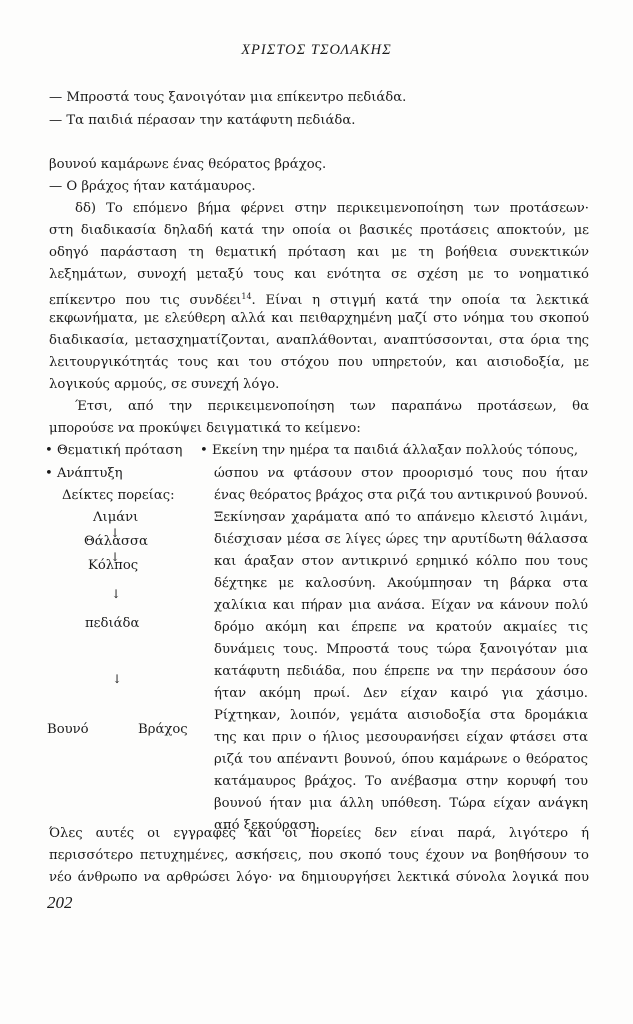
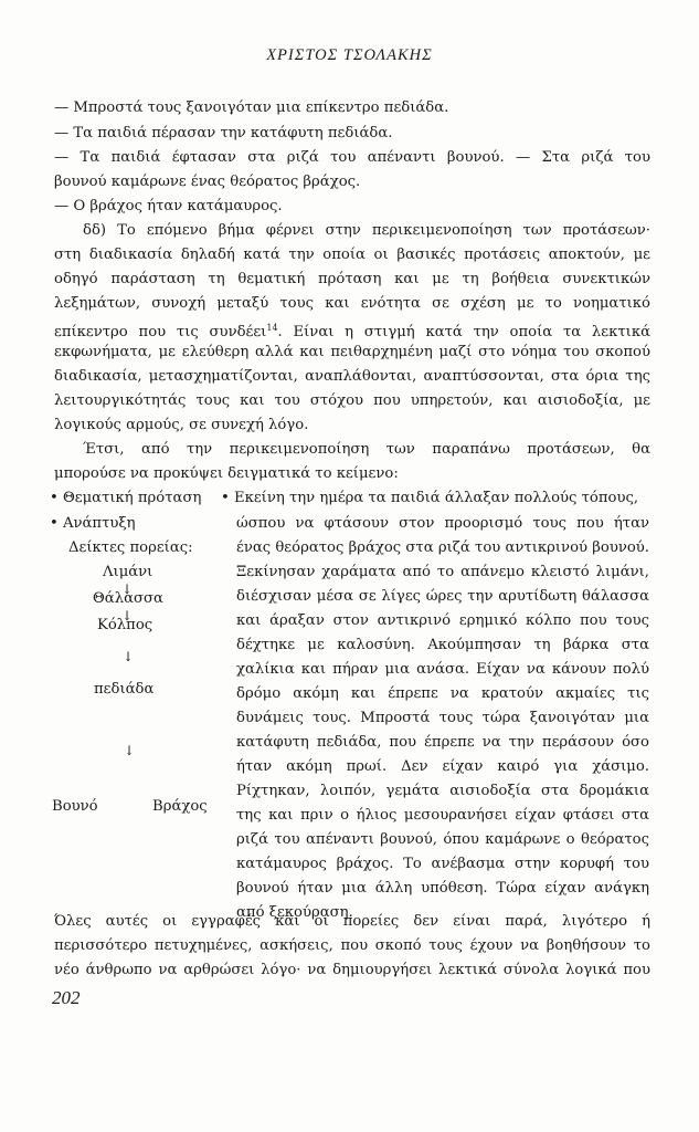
  ΧΡΙΣΤΟΣ ΤΣΟΛΑΚΗΣ
  — Μπροστά τους ξανοιγόταν μια επίκεντρο πεδιάδα.
  — Τα παιδιά πέρασαν την κατάφυτη πεδιάδα.
+ — Τα παιδιά έφτασαν στα ριζά του απέναντι βουνού. — Στα ριζά του
  βουνού καμάρωνε ένας θεόρατος βράχος.
  — Ο βράχος ήταν κατάμαυρος.
  δδ) Το επόμενο βήμα φέρνει στην περικειμενοποίηση των προτάσεων·
  στη διαδικασία δηλαδή κατά την οποία οι βασικές προτάσεις αποκτούν, με
  οδηγό παράσταση τη θεματική πρόταση και με τη βοήθεια συνεκτικών
  λεξημάτων, συνοχή μεταξύ τους και ενότητα σε σχέση με το νοηματικό
  επίκεντρο που τις συνδέει14. Είναι η στιγμή κατά την οποία τα λεκτικά
  εκφωνήματα, με ελεύθερη αλλά και πειθαρχημένη μαζί στο νόημα του σκοπού
  διαδικασία, μετασχηματίζονται, αναπλάθονται, αναπτύσσονται, στα όρια της
  λειτουργικότητάς τους και του στόχου που υπηρετούν, και αισιοδοξία, με
  λογικούς αρμούς, σε συνεχή λόγο.
  Έτσι, από την περικειμενοποίηση των παραπάνω προτάσεων, θα
  μπορούσε να προκύψει δειγματικά το κείμενο:
  • Θεματική πρόταση
  • Ανάπτυξη
  Δείκτες πορείας:
  Λιμάνι
  ↓
  Θάλασσα
  ↓
  Κόλπος
  ↓
  πεδιάδα
  ↓
  Βουνό
  Βράχος
  • Εκείνη την ημέρα τα παιδιά άλλαξαν πολλούς τόπους,
  ώσπου να φτάσουν στον προορισμό τους που ήταν
  ένας θεόρατος βράχος στα ριζά του αντικρινού βουνού.
  Ξεκίνησαν χαράματα από το απάνεμο κλειστό λιμάνι,
  διέσχισαν μέσα σε λίγες ώρες την αρυτίδωτη θάλασσα
  και άραξαν στον αντικρινό ερημικό κόλπο που τους
  δέχτηκε με καλοσύνη. Ακούμπησαν τη βάρκα στα
  χαλίκια και πήραν μια ανάσα. Είχαν να κάνουν πολύ
  δρόμο ακόμη και έπρεπε να κρατούν ακμαίες τις
  δυνάμεις τους. Μπροστά τους τώρα ξανοιγόταν μια
  κατάφυτη πεδιάδα, που έπρεπε να την περάσουν όσο
  ήταν ακόμη πρωί. Δεν είχαν καιρό για χάσιμο.
  Ρίχτηκαν, λοιπόν, γεμάτα αισιοδοξία στα δρομάκια
  της και πριν ο ήλιος μεσουρανήσει είχαν φτάσει στα
  ριζά του απέναντι βουνού, όπου καμάρωνε ο θεόρατος
  κατάμαυρος βράχος. Το ανέβασμα στην κορυφή του
  βουνού ήταν μια άλλη υπόθεση. Τώρα είχαν ανάγκη
  από ξεκούραση.
  Όλες αυτές οι εγγραφές και οι πορείες δεν είναι παρά, λιγότερο ή
  περισσότερο πετυχημένες, ασκήσεις, που σκοπό τους έχουν να βοηθήσουν το
  νέο άνθρωπο να αρθρώσει λόγο· να δημιουργήσει λεκτικά σύνολα λογικά που
  202
